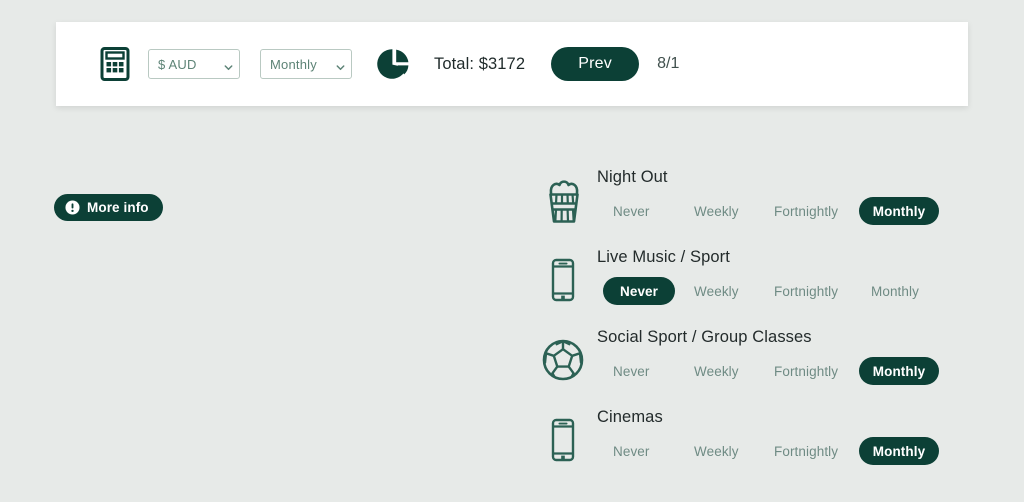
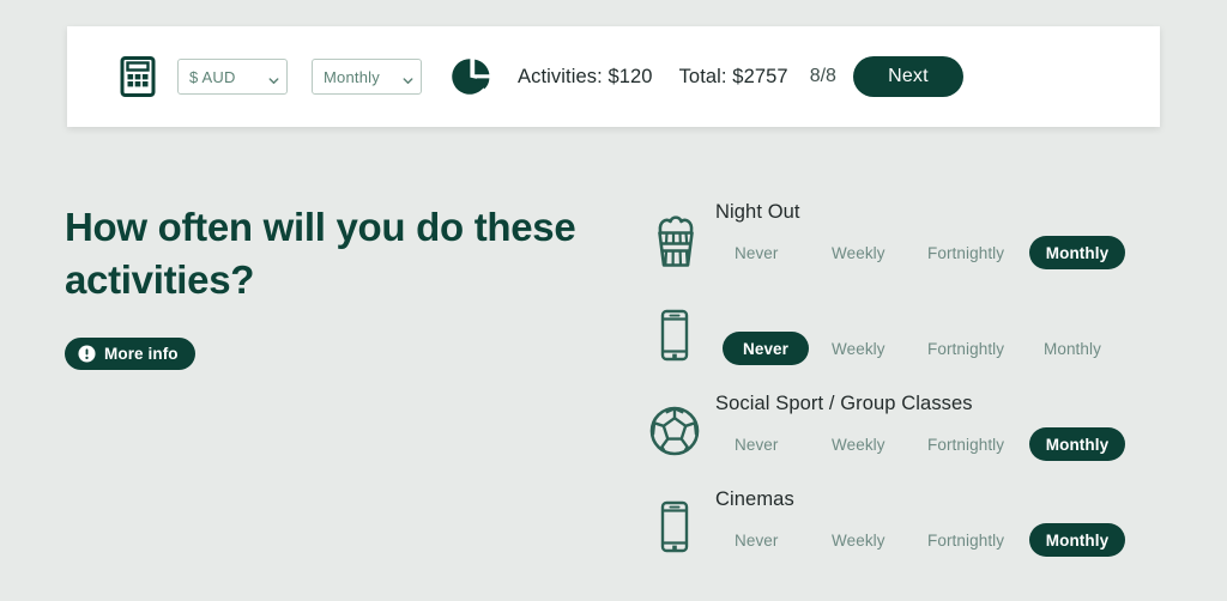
  $ AUD
  Monthly
+ Activities: $120
- Total: $3172
+ Total: $2757
- Prev
- 8/1
+ 8/8
+ Next
+ How often will you do these activities?
  More info
  Night Out
  Never
  Weekly
  Fortnightly
  Monthly
- Live Music / Sport
  Never
  Weekly
  Fortnightly
  Monthly
  Social Sport / Group Classes
  Never
  Weekly
  Fortnightly
  Monthly
  Cinemas
  Never
  Weekly
  Fortnightly
  Monthly
